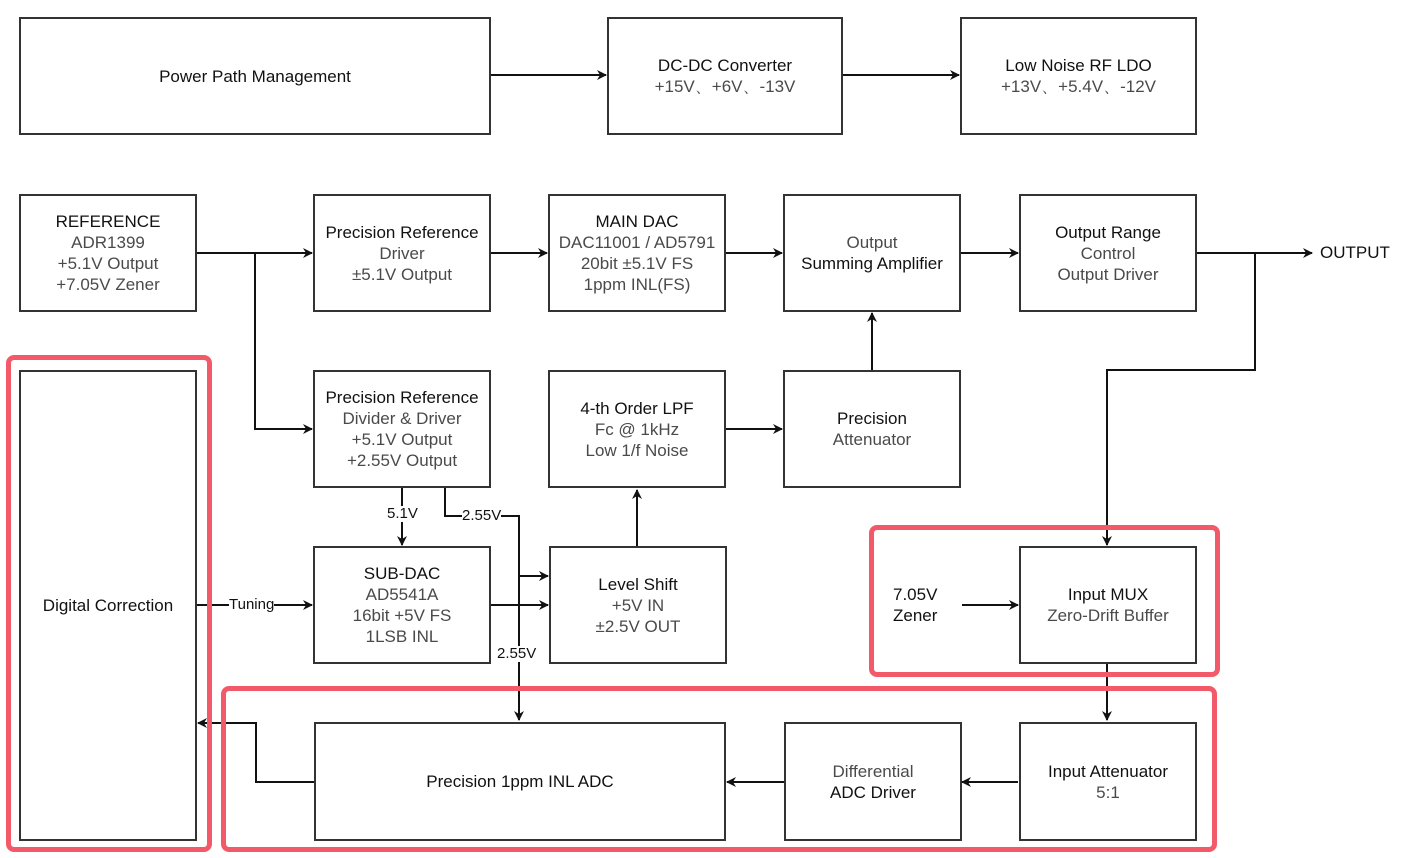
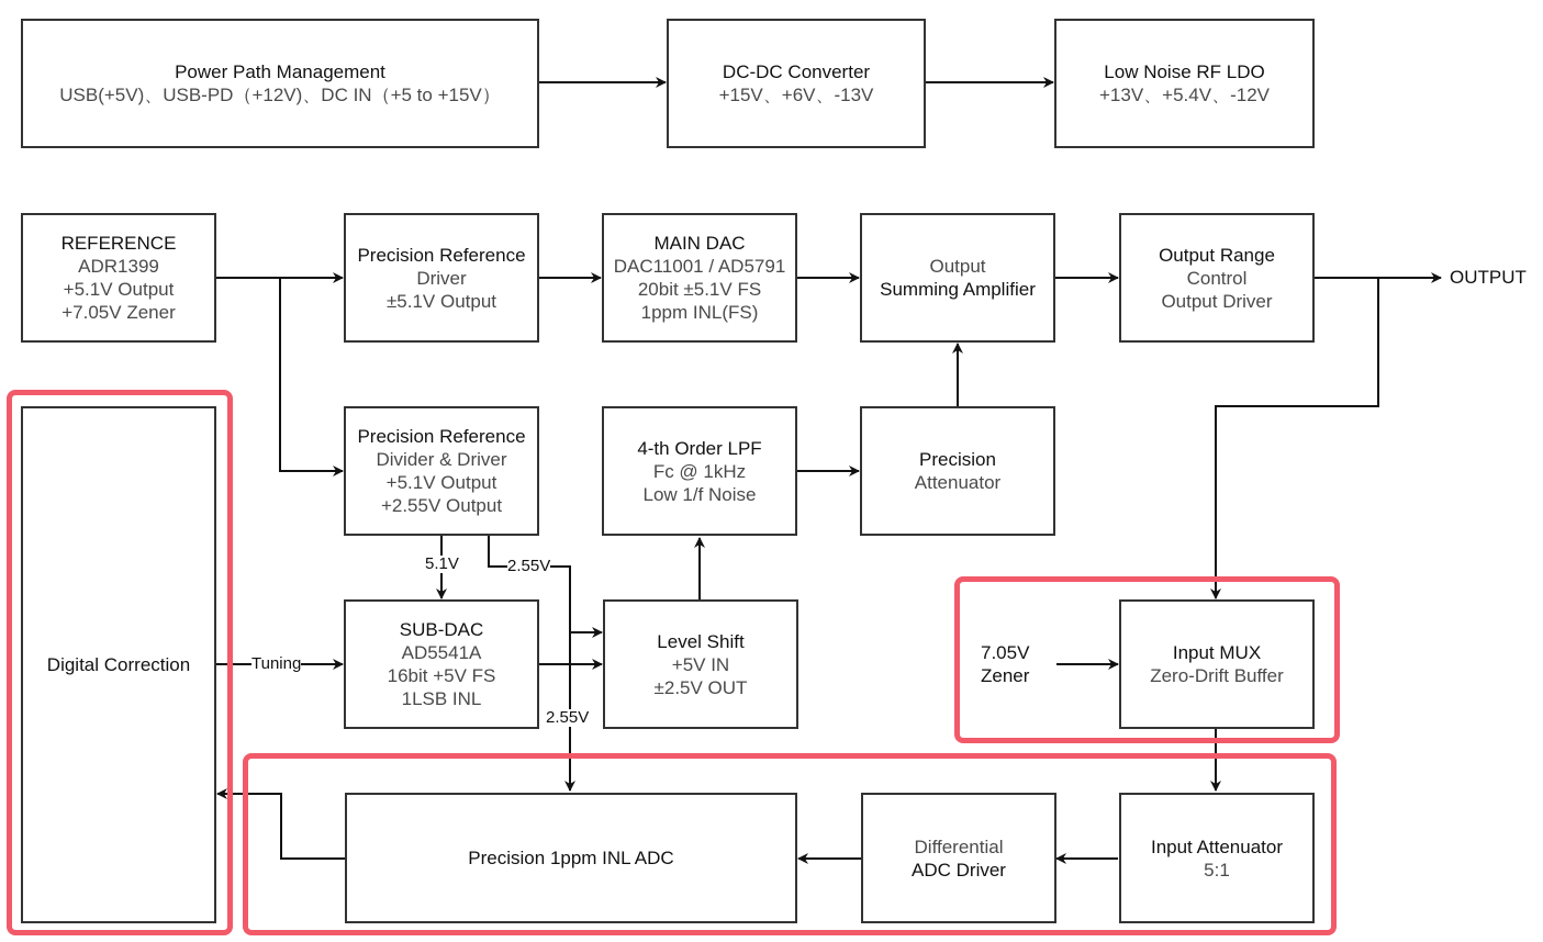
  Power Path Management
+ USB(+5V)、USB-PD（+12V)、DC IN（+5 to +15V）
  DC-DC Converter
  +15V、+6V、-13V
  Low Noise RF LDO
  +13V、+5.4V、-12V
  REFERENCE
  ADR1399
  +5.1V Output
  +7.05V Zener
  Precision Reference
  Driver
  ±5.1V Output
  MAIN DAC
  DAC11001 / AD5791
  20bit ±5.1V FS
  1ppm INL(FS)
  Output
  Summing Amplifier
  Output Range
  Control
  Output Driver
  OUTPUT
  Precision Reference
  Divider & Driver
  +5.1V Output
  +2.55V Output
  4-th Order LPF
  Fc @ 1kHz
  Low 1/f Noise
  Precision
  Attenuator
  Digital Correction
  SUB-DAC
  AD5541A
  16bit +5V FS
  1LSB INL
  Level Shift
  +5V IN
  ±2.5V OUT
  Input MUX
  Zero-Drift Buffer
  7.05V
  Zener
  Precision 1ppm INL ADC
  Differential
  ADC Driver
  Input Attenuator
  5:1
  5.1V
  2.55V
  2.55V
  Tuning
